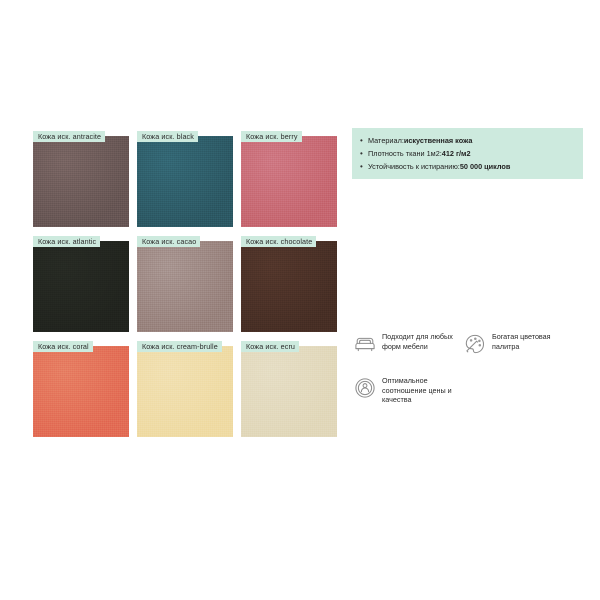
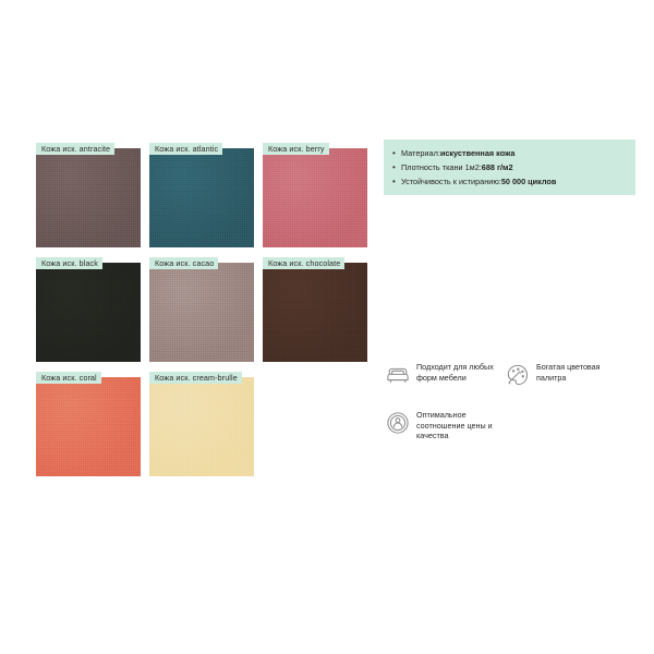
  Кожа иск. antracite
- Кожа иск. black
+ Кожа иск. atlantic
  Кожа иск. berry
- Кожа иск. atlantic
+ Кожа иск. black
  Кожа иск. cacao
  Кожа иск. chocolate
  Кожа иск. coral
  Кожа иск. cream-brulle
- Кожа иск. ecru
  •
  Материал:
  искуственная кожа
  •
  Плотность ткани 1м2:
- 412 г/м2
+ 688 г/м2
  •
  Устойчивость к истиранию:
  50 000 циклов
  Подходит для любых
  форм мебели
  Богатая цветовая
  палитра
  Оптимальное
  соотношение цены и
  качества
